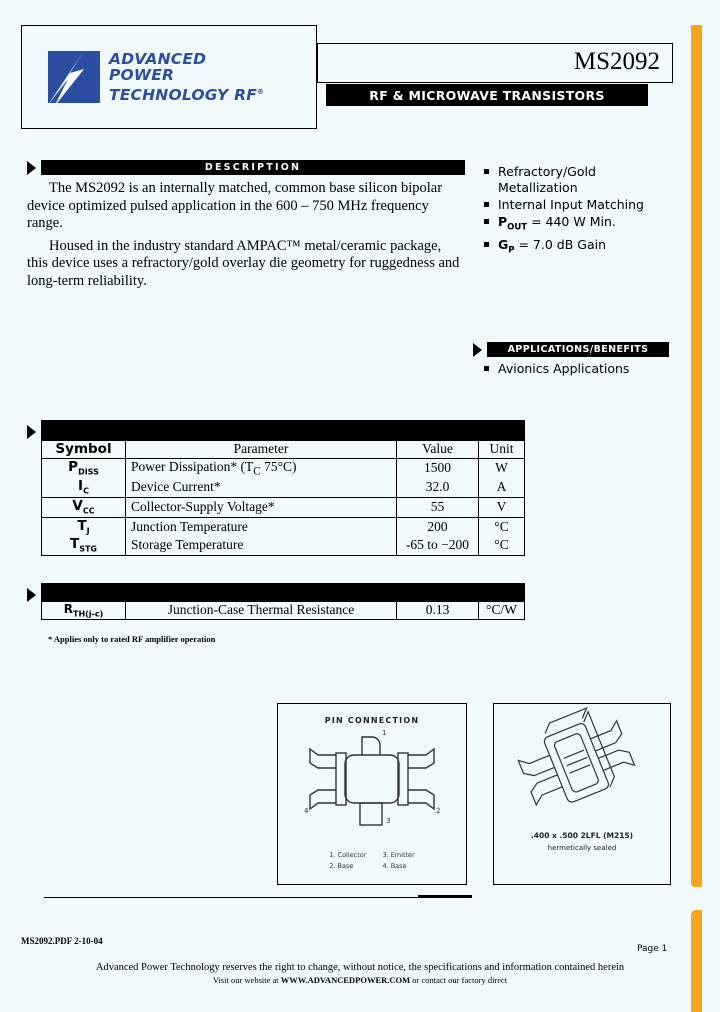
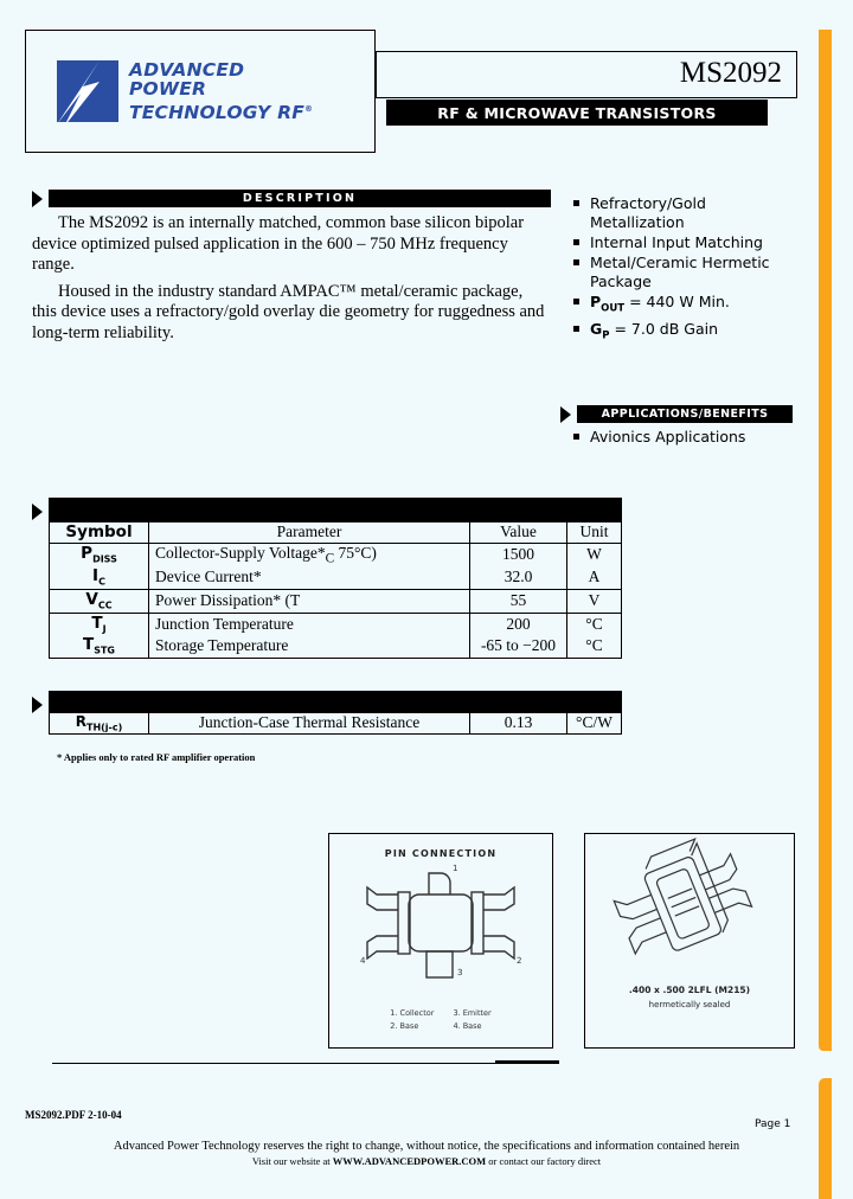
  ADVANCED
  POWER
  TECHNOLOGY RF®
  MS2092
  RF & MICROWAVE TRANSISTORS
  DESCRIPTION
  The MS2092 is an internally matched, common base silicon bipolar device optimized pulsed application in the 600 – 750 MHz frequency range.
  Housed in the industry standard AMPAC™ metal/ceramic package, this device uses a refractory/gold overlay die geometry for ruggedness and long-term reliability.
  Refractory/Gold Metallization
  Internal Input Matching
+ Metal/Ceramic Hermetic Package
  POUT = 440 W Min.
  GP = 7.0 dB Gain
  APPLICATIONS/BENEFITS
  Avionics Applications
  Symbol	Parameter	Value	Unit
- PDISS	Power Dissipation* (TC 75°C)	1500	W
+ PDISS	Collector-Supply Voltage*C 75°C)	1500	W
  IC	Device Current*	32.0	A
- VCC	Collector-Supply Voltage*	55	V
+ VCC	Power Dissipation* (T	55	V
  TJ	Junction Temperature	200	°C
  TSTG	Storage Temperature	-65 to −200	°C
  RTH(j-c)	Junction-Case Thermal Resistance	0.13	°C/W
  * Applies only to rated RF amplifier operation
  PIN CONNECTION
  1
  2
  3
  4
  1. Collector
  2. Base
  3. Emitter
  4. Base
  .400 x .500 2LFL (M215)
  hermetically sealed
  MS2092.PDF 2-10-04
  Page 1
  Advanced Power Technology reserves the right to change, without notice, the specifications and information contained herein
  Visit our website at WWW.ADVANCEDPOWER.COM or contact our factory direct
